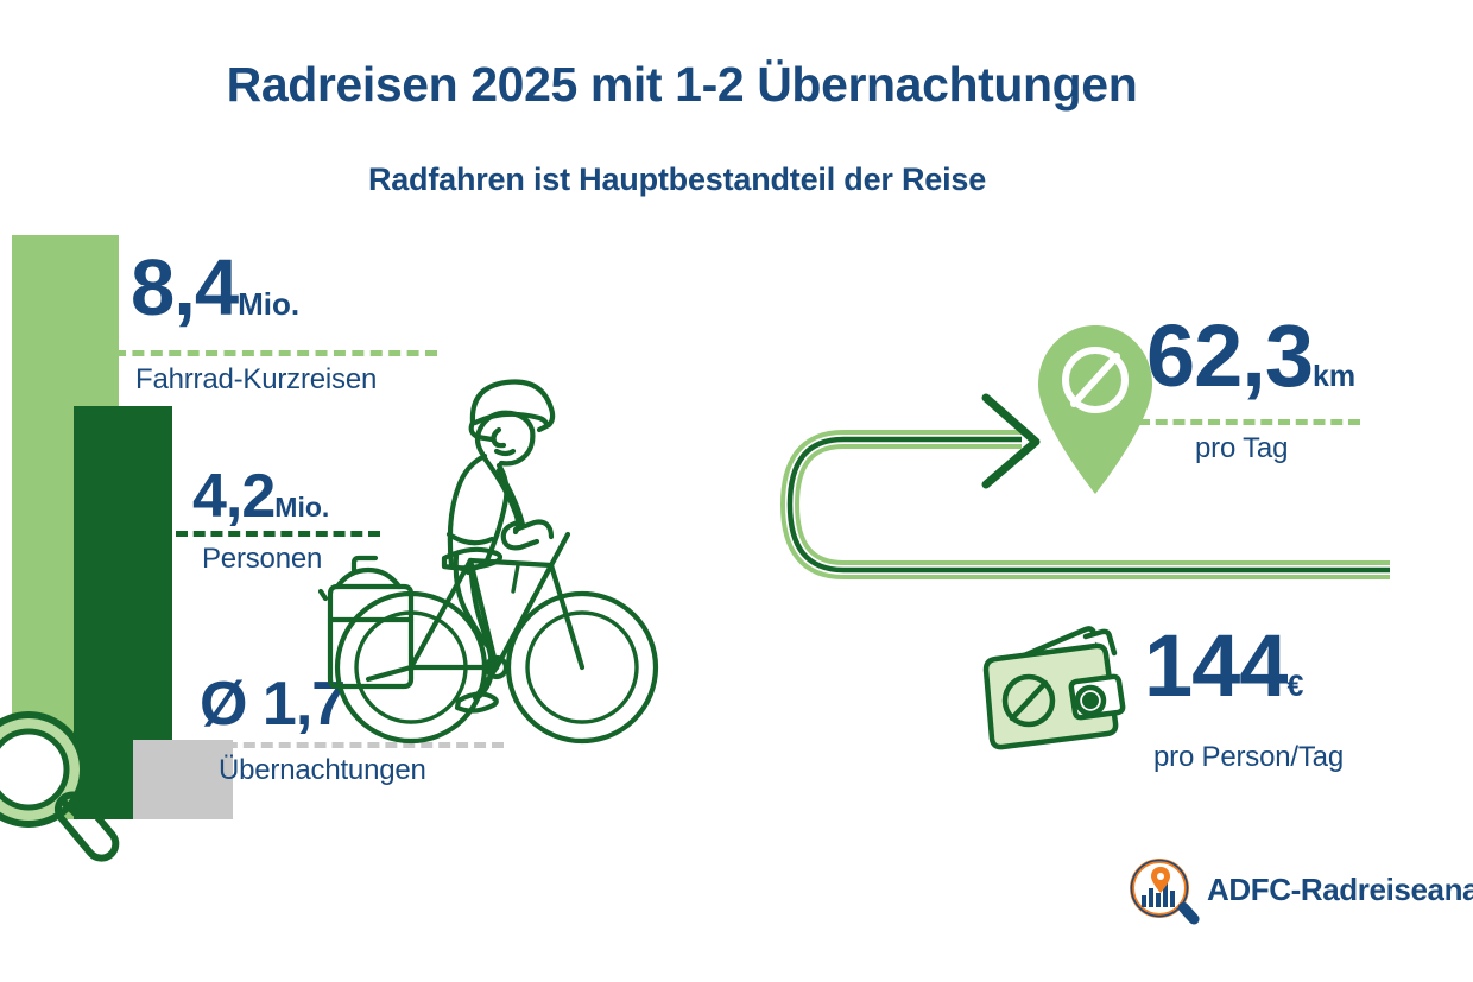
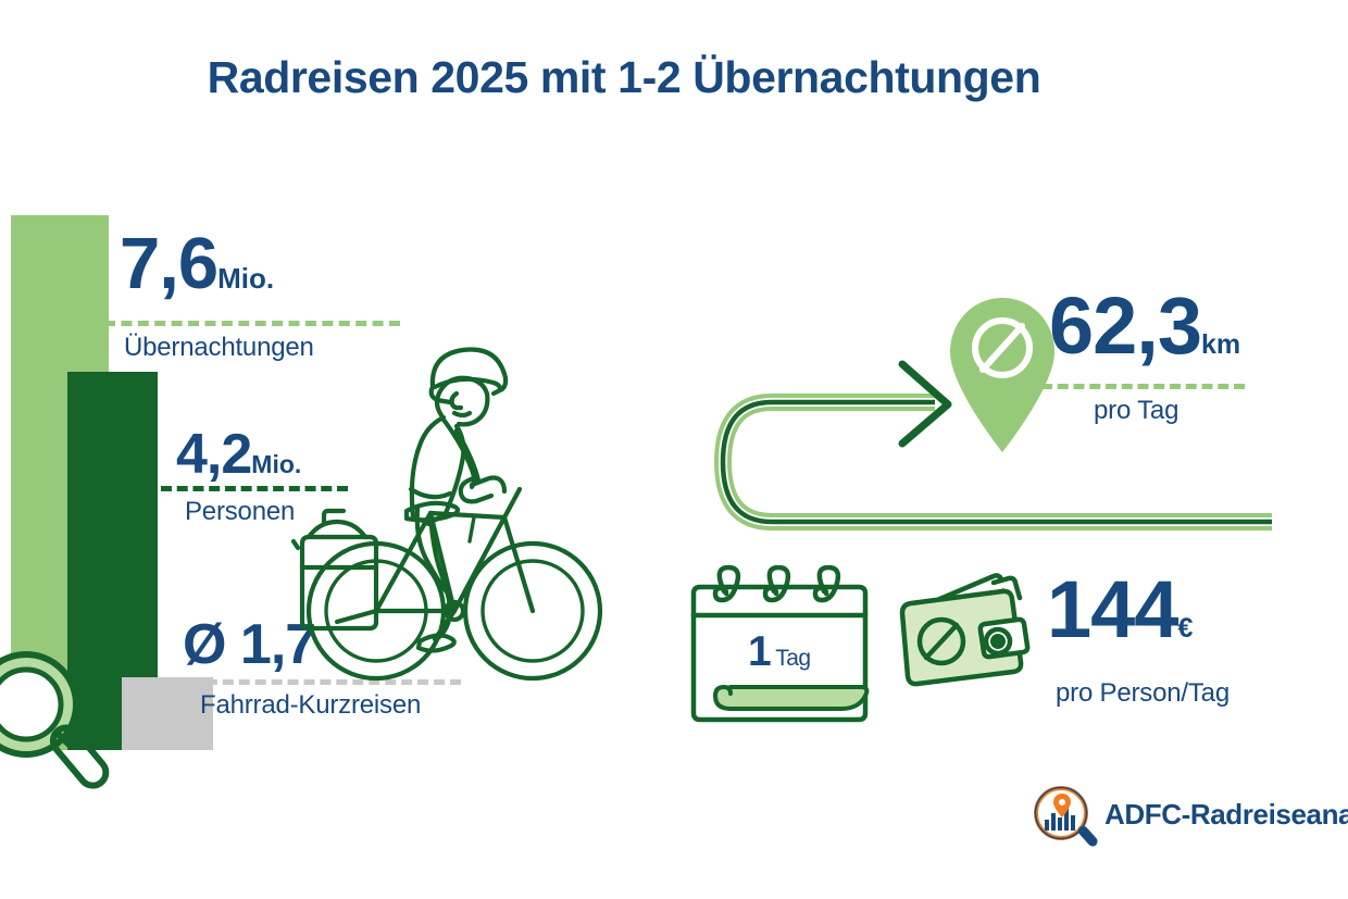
  Radreisen 2025 mit 1-2 Übernachtungen
- Radfahren ist Hauptbestandteil der Reise
- 8,4Mio.
+ 7,6Mio.
- Fahrrad-Kurzreisen
+ Übernachtungen
  4,2Mio.
  Personen
  Ø 1,7
- Übernachtungen
+ Fahrrad-Kurzreisen
  62,3km
  pro Tag
+ 1 Tag
  144€
  pro Person/Tag
  ADFC-Radreiseana
